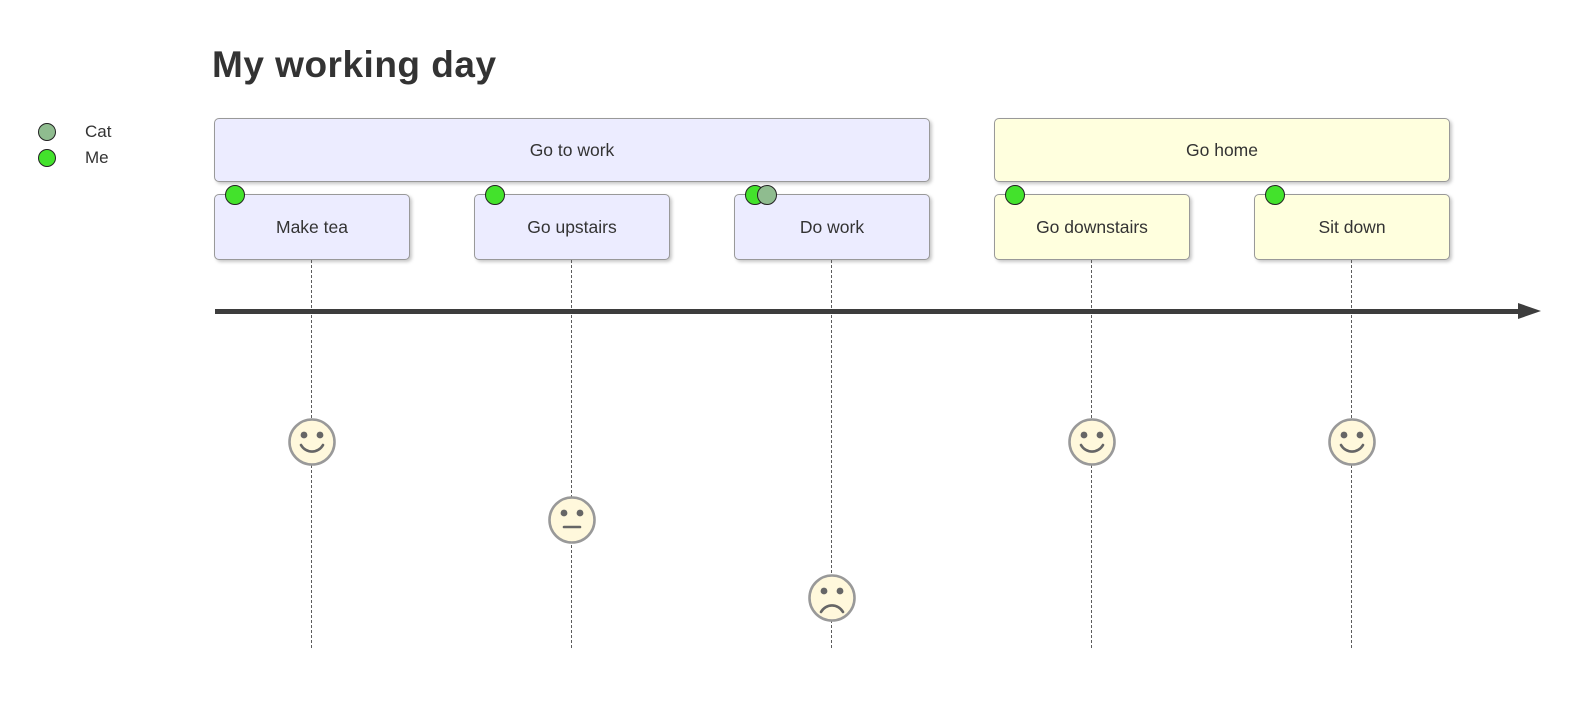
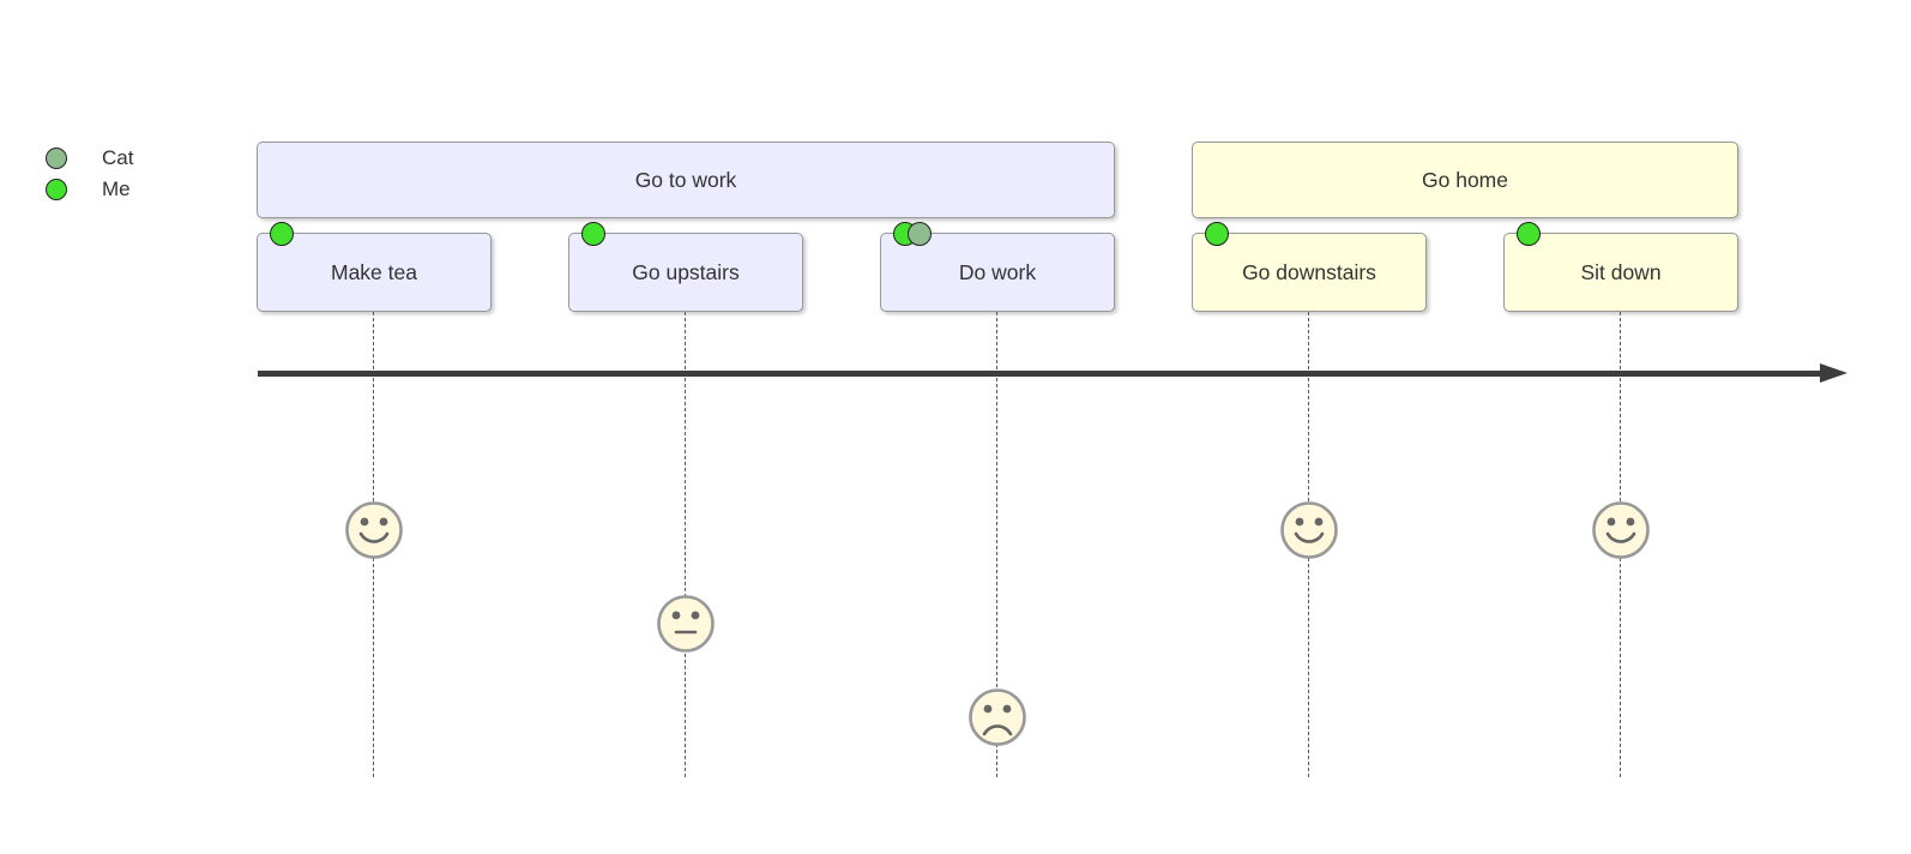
- My working day
  Cat
  Me
  Go to work
  Go home
  Make tea
  Go upstairs
  Do work
  Go downstairs
  Sit down
